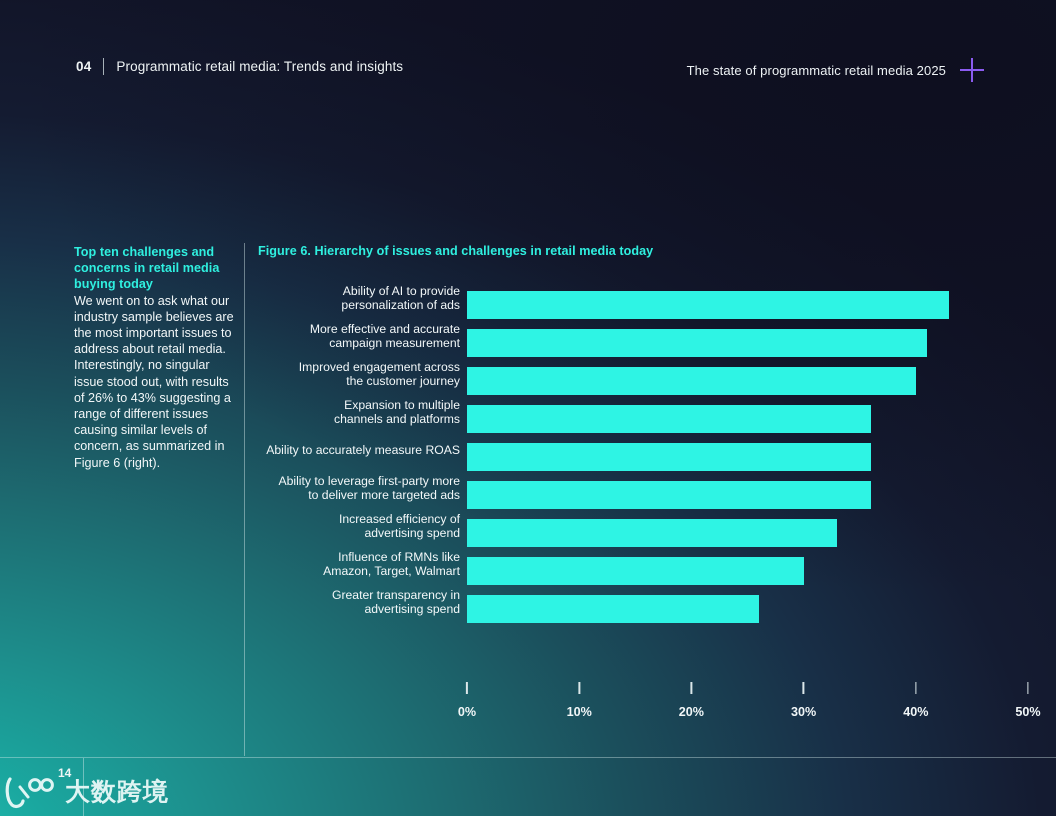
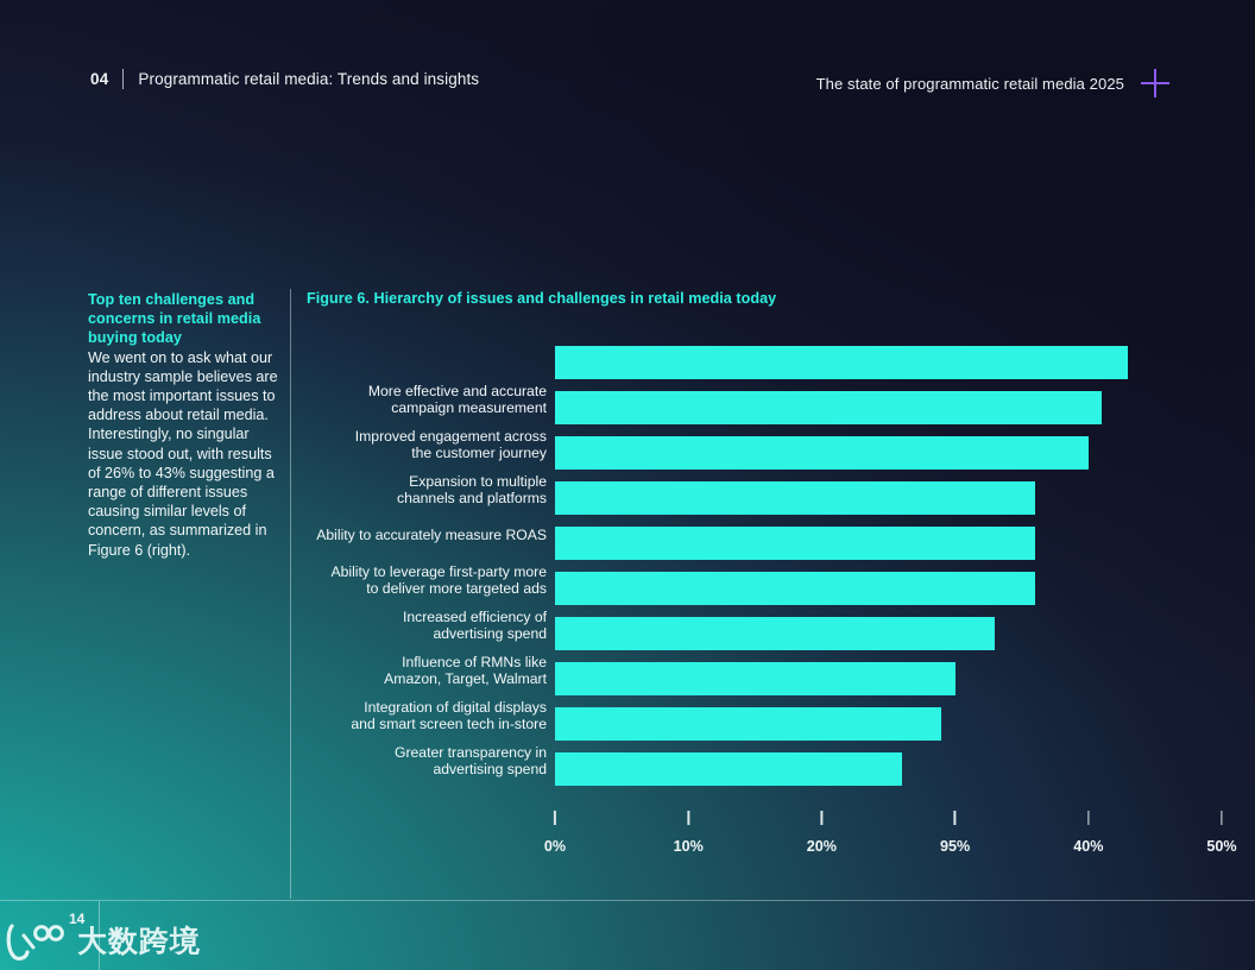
  04
  Programmatic retail media: Trends and insights
  The state of programmatic retail media 2025
  Top ten challenges and concerns in retail media buying today
  We went on to ask what our industry sample believes are the most important issues to address about retail media. Interestingly, no singular issue stood out, with results of 26% to 43% suggesting a range of different issues causing similar levels of concern, as summarized in Figure 6 (right).
  Figure 6. Hierarchy of issues and challenges in retail media today
- Ability of AI to provide
- personalization of ads
  More effective and accurate
  campaign measurement
  Improved engagement across
  the customer journey
  Expansion to multiple
  channels and platforms
  Ability to accurately measure ROAS
  Ability to leverage first-party more
  to deliver more targeted ads
  Increased efficiency of
  advertising spend
  Influence of RMNs like
  Amazon, Target, Walmart
+ Integration of digital displays
+ and smart screen tech in-store
  Greater transparency in
  advertising spend
  0%
  10%
  20%
- 30%
+ 95%
  40%
  50%
  14
  大数跨境
